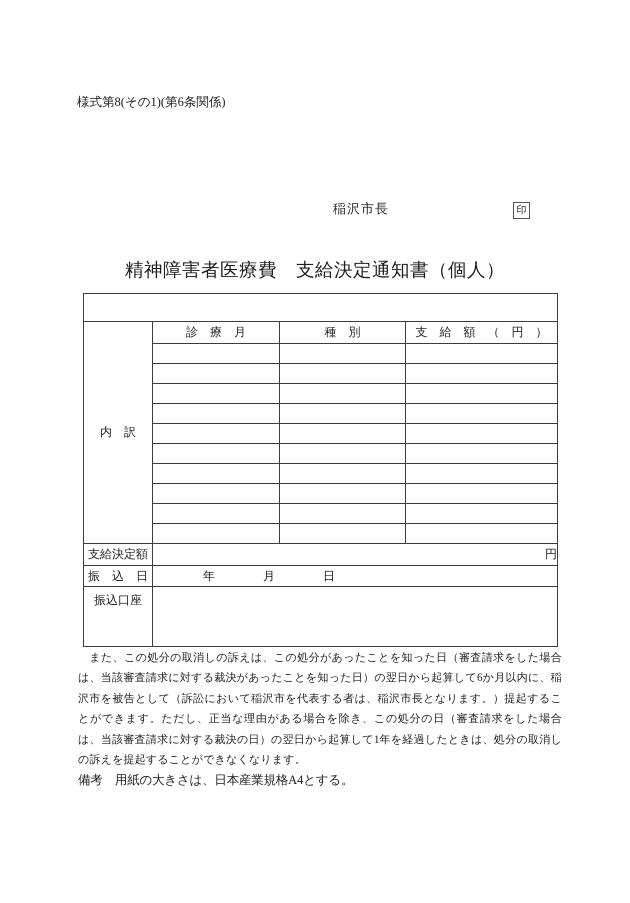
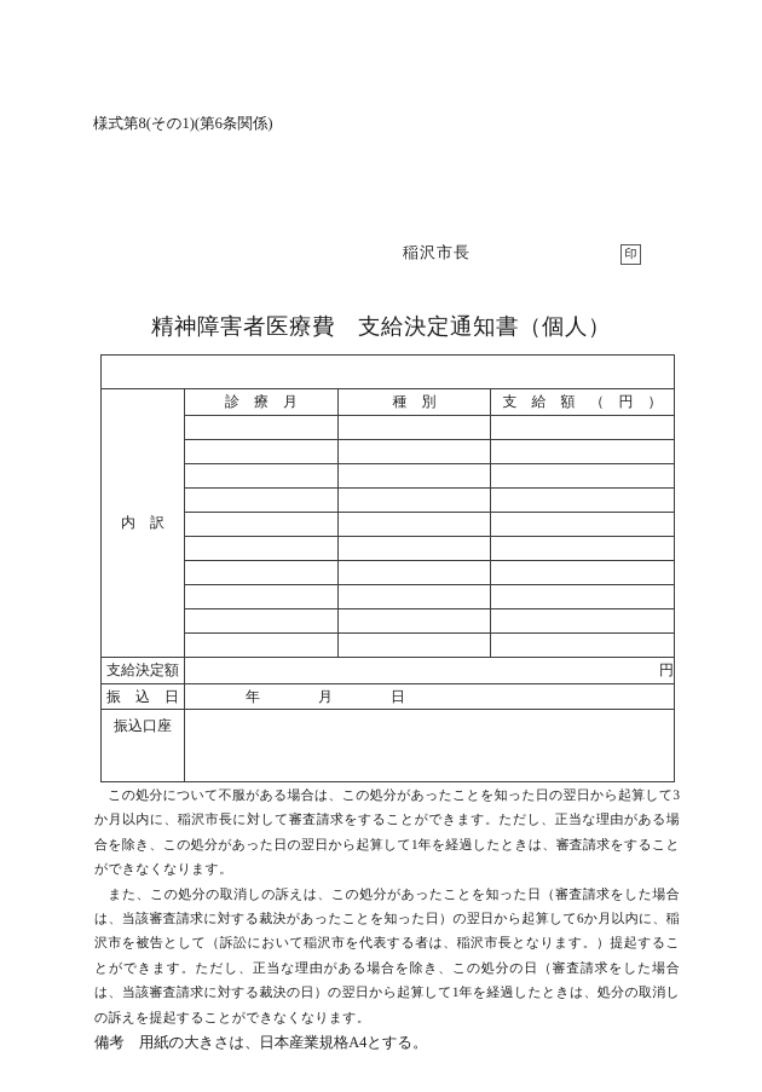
  様式第8(その1)(第6条関係)
  稲沢市長
  印
  精神障害者医療費 支給決定通知書（個人）
  内 訳	診 療 月	種 別	支 給 額 （ 円 ）
  支給決定額	円
  振 込 日	年 月 日
  振込口座
+ この処分について不服がある場合は、この処分があったことを知った日の翌日から起算して3か月以内に、稲沢市長に対して審査請求をすることができます。ただし、正当な理由がある場合を除き、この処分があった日の翌日から起算して1年を経過したときは、審査請求をすることができなくなります。
  また、この処分の取消しの訴えは、この処分があったことを知った日（審査請求をした場合は、当該審査請求に対する裁決があったことを知った日）の翌日から起算して6か月以内に、稲沢市を被告として（訴訟において稲沢市を代表する者は、稲沢市長となります。）提起することができます。ただし、正当な理由がある場合を除き、この処分の日（審査請求をした場合は、当該審査請求に対する裁決の日）の翌日から起算して1年を経過したときは、処分の取消しの訴えを提起することができなくなります。
  備考 用紙の大きさは、日本産業規格A4とする。
